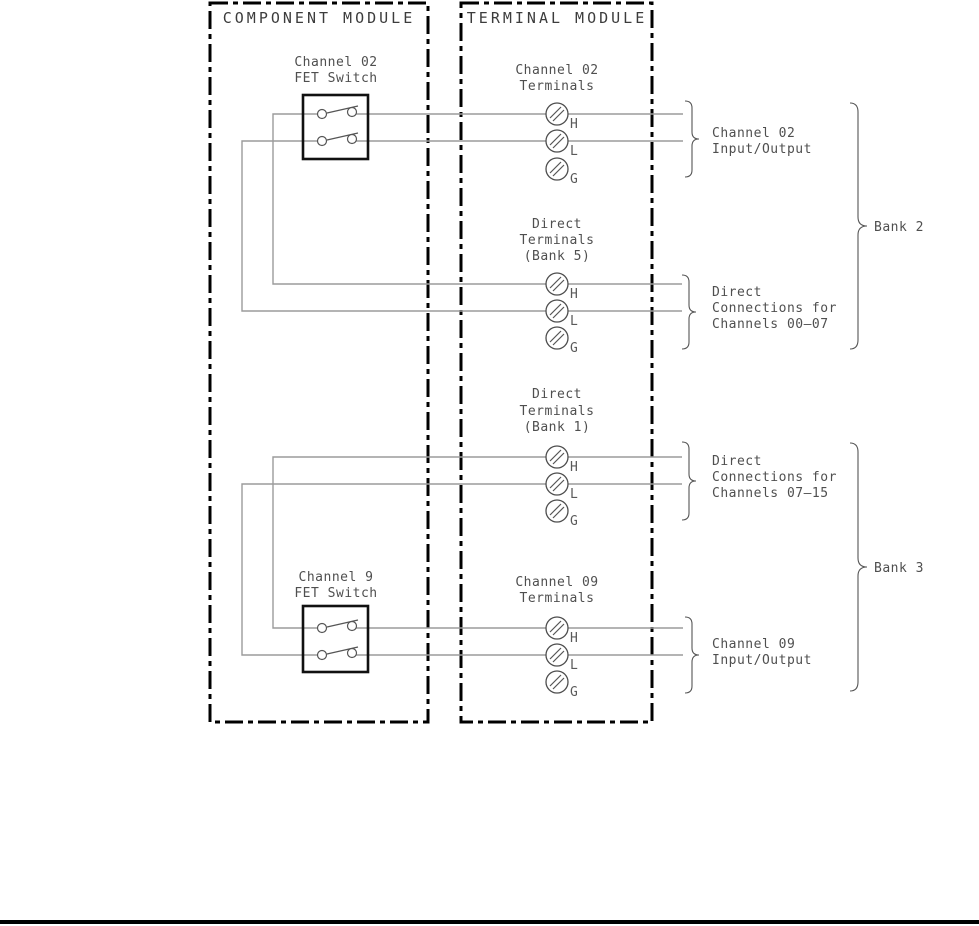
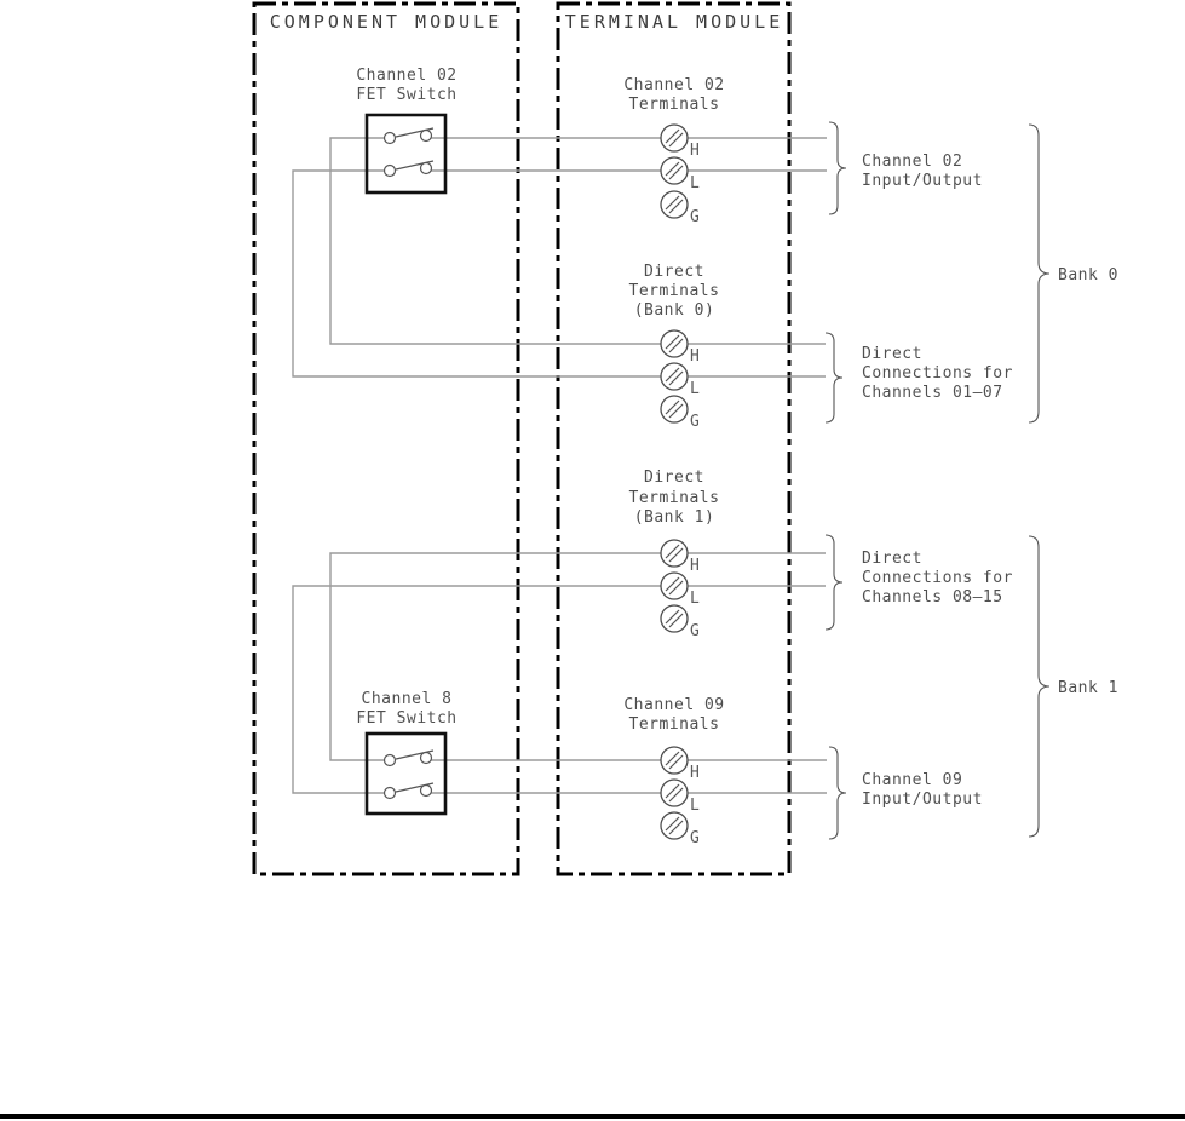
  COMPONENT MODULE
  TERMINAL MODULE
  Channel 02
  FET Switch
- Channel 9
+ Channel 8
  FET Switch
  Channel 02
  Terminals
  H
  L
  G
  Direct
  Terminals
- (Bank 5)
+ (Bank 0)
  H
  L
  G
  Direct
  Terminals
  (Bank 1)
  H
  L
  G
  Channel 09
  Terminals
  H
  L
  G
  Channel 02
  Input/Output
  Direct
  Connections for
- Channels 00–07
+ Channels 01–07
  Direct
  Connections for
- Channels 07–15
+ Channels 08–15
  Channel 09
  Input/Output
- Bank 2
+ Bank 0
- Bank 3
+ Bank 1
